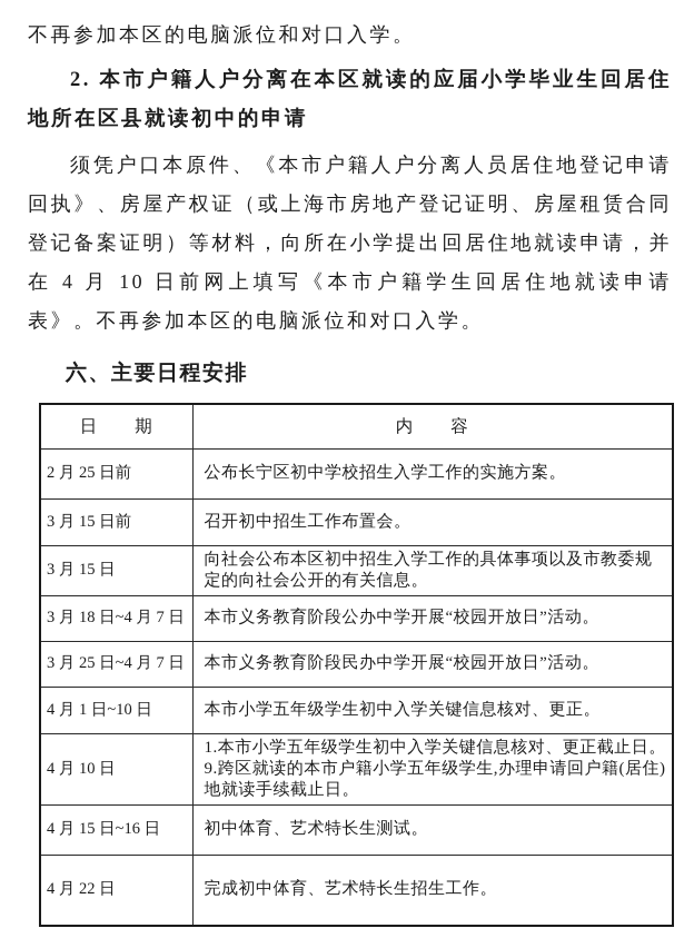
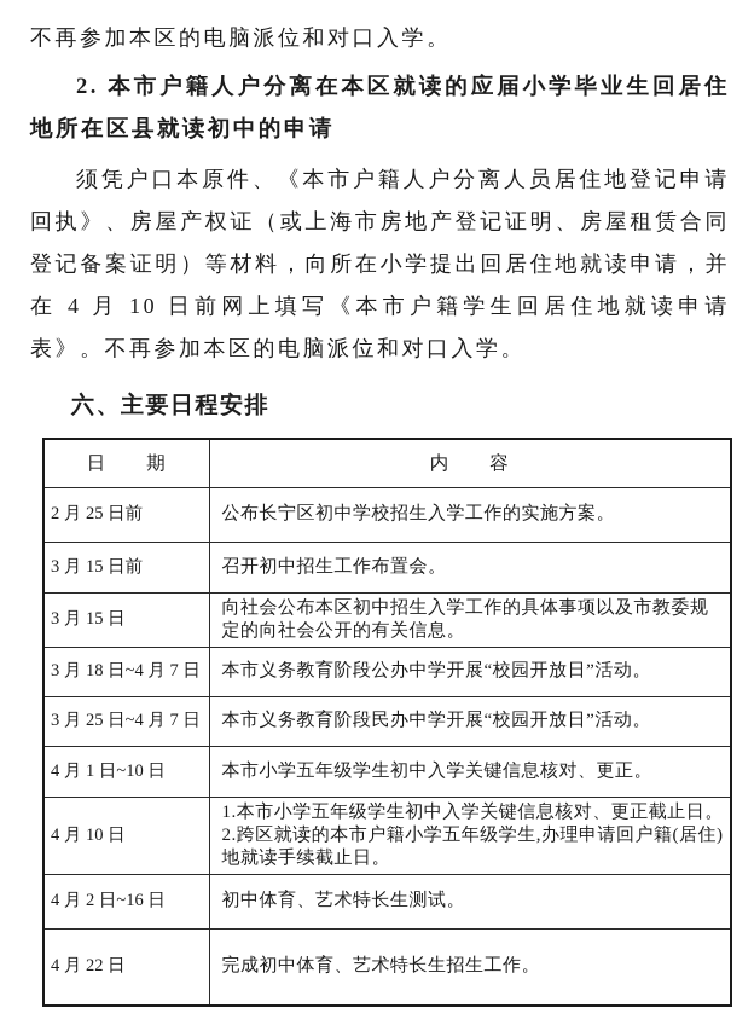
  不再参加本区的电脑派位和对口入学。
  2. 本市户籍人户分离在本区就读的应届小学毕业生回居住地所在区县就读初中的申请
  须凭户口本原件、《本市户籍人户分离人员居住地登记申请回执》、房屋产权证（或上海市房地产登记证明、房屋租赁合同登记备案证明）等材料，向所在小学提出回居住地就读申请，并在 4 月 10 日前网上填写《本市户籍学生回居住地就读申请表》。不再参加本区的电脑派位和对口入学。
  六、主要日程安排
  日 期	内 容
  2 月 25 日前	公布长宁区初中学校招生入学工作的实施方案。
  3 月 15 日前	召开初中招生工作布置会。
  3 月 15 日	向社会公布本区初中招生入学工作的具体事项以及市教委规定的向社会公开的有关信息。
  3 月 18 日~4 月 7 日	本市义务教育阶段公办中学开展“校园开放日”活动。
  3 月 25 日~4 月 7 日	本市义务教育阶段民办中学开展“校园开放日”活动。
  4 月 1 日~10 日	本市小学五年级学生初中入学关键信息核对、更正。
- 4 月 10 日	1.本市小学五年级学生初中入学关键信息核对、更正截止日。 9.跨区就读的本市户籍小学五年级学生,办理申请回户籍(居住)地就读手续截止日。
+ 4 月 10 日	1.本市小学五年级学生初中入学关键信息核对、更正截止日。 2.跨区就读的本市户籍小学五年级学生,办理申请回户籍(居住)地就读手续截止日。
- 4 月 15 日~16 日	初中体育、艺术特长生测试。
+ 4 月 2 日~16 日	初中体育、艺术特长生测试。
  4 月 22 日	完成初中体育、艺术特长生招生工作。
